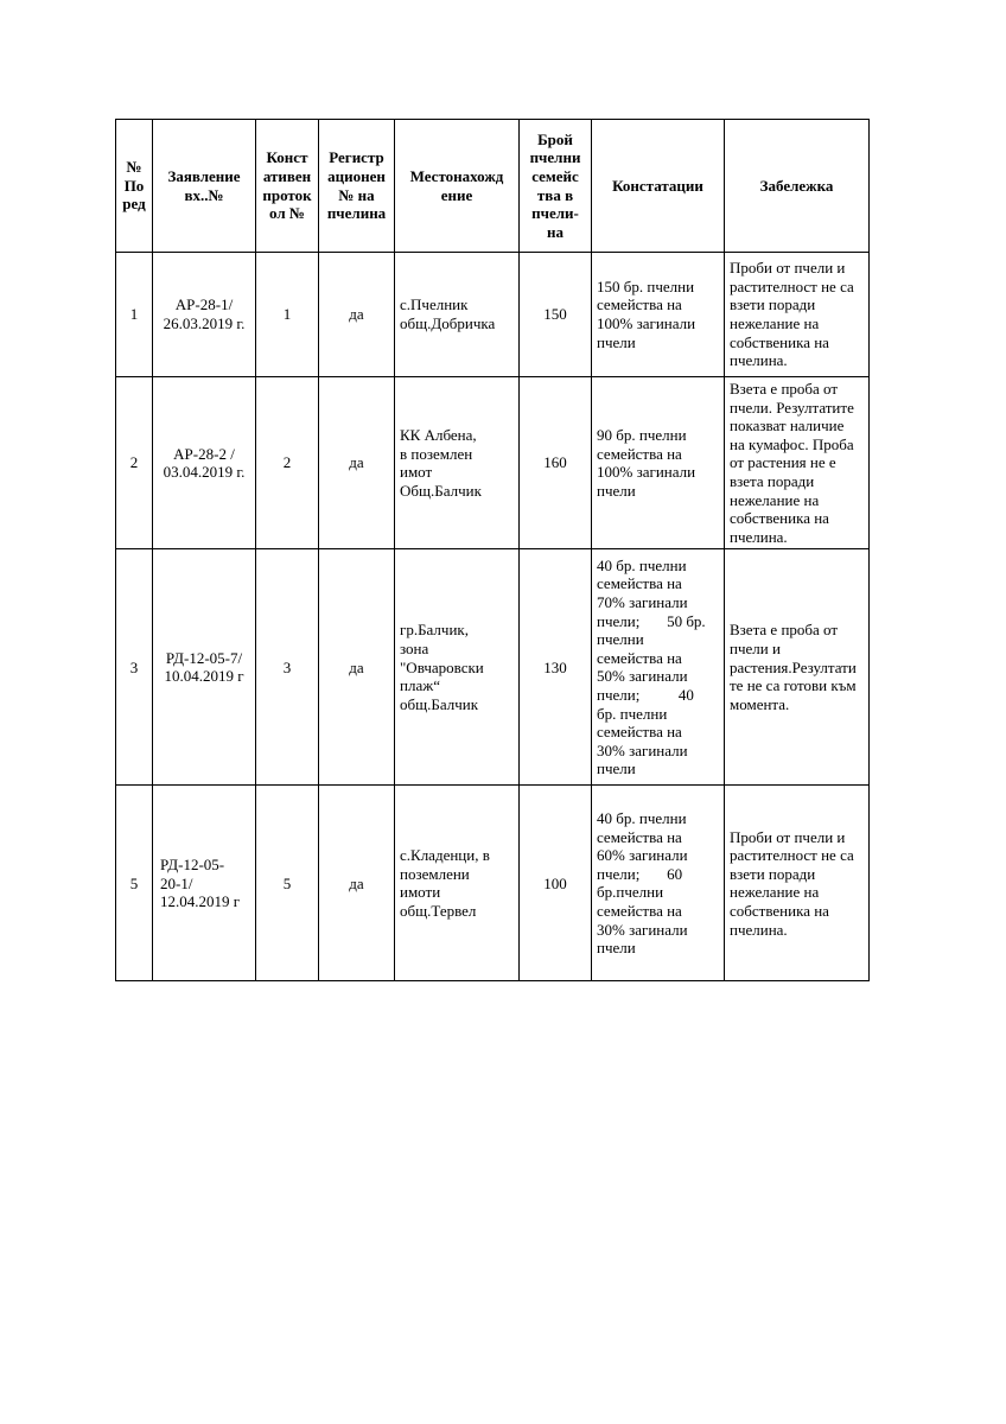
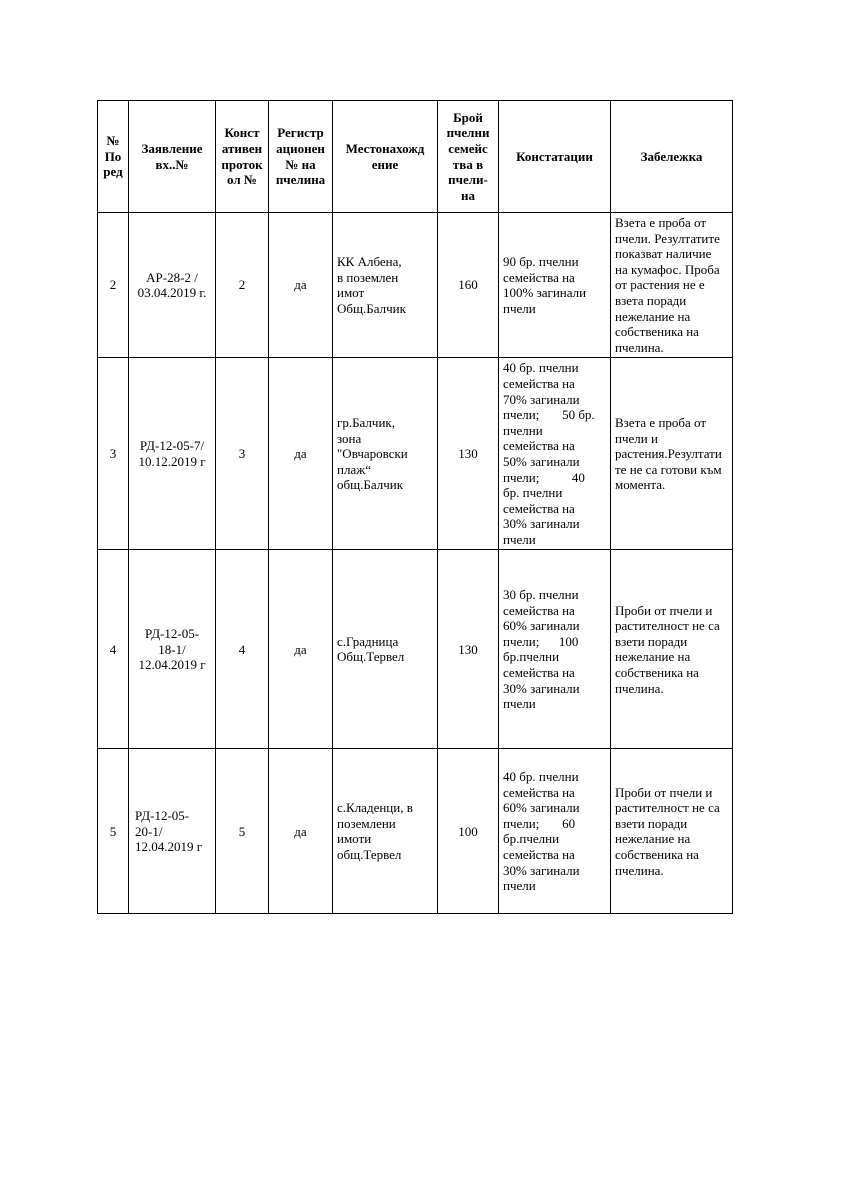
  № По ред	Заявление вх..№	Конст ативен проток ол №	Регистр ационен № на пчелина	Местонахожд ение	Брой пчелни семейс тва в пчели- на	Констатации	Забележка
- 1	АР-28-1/ 26.03.2019 г.	1	да	с.Пчелник общ.Добричка	150	150 бр. пчелни семейства на 100% загинали пчели	Проби от пчели и растителност не са взети поради нежелание на собственика на пчелина.
  2	АР-28-2 / 03.04.2019 г.	2	да	КК Албена, в поземлен имот Общ.Балчик	160	90 бр. пчелни семейства на 100% загинали пчели	Взета е проба от пчели. Резултатите показват наличие на кумафос. Проба от растения не е взета поради нежелание на собственика на пчелина.
- 3	РД-12-05-7/ 10.04.2019 г	3	да	гр.Балчик, зона "Овчаровски плаж“ общ.Балчик	130	40 бр. пчелни семейства на 70% загинали пчели; 50 бр. пчелни семейства на 50% загинали пчели; 40 бр. пчелни семейства на 30% загинали пчели	Взета е проба от пчели и растения.Резултати те не са готови към момента.
+ 3	РД-12-05-7/ 10.12.2019 г	3	да	гр.Балчик, зона "Овчаровски плаж“ общ.Балчик	130	40 бр. пчелни семейства на 70% загинали пчели; 50 бр. пчелни семейства на 50% загинали пчели; 40 бр. пчелни семейства на 30% загинали пчели	Взета е проба от пчели и растения.Резултати те не са готови към момента.
+ 4	РД-12-05- 18-1/ 12.04.2019 г	4	да	с.Градница Общ.Тервел	130	30 бр. пчелни семейства на 60% загинали пчели; 100 бр.пчелни семейства на 30% загинали пчели	Проби от пчели и растителност не са взети поради нежелание на собственика на пчелина.
  5	РД-12-05- 20-1/ 12.04.2019 г	5	да	с.Кладенци, в поземлени имоти общ.Тервел	100	40 бр. пчелни семейства на 60% загинали пчели; 60 бр.пчелни семейства на 30% загинали пчели	Проби от пчели и растителност не са взети поради нежелание на собственика на пчелина.
